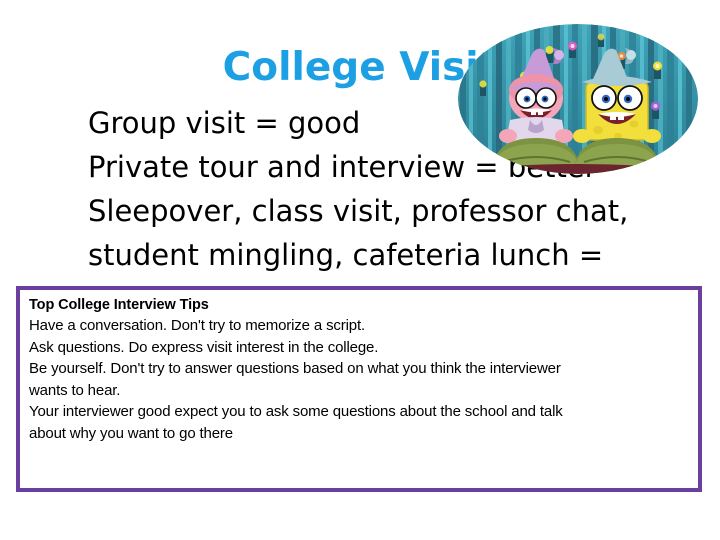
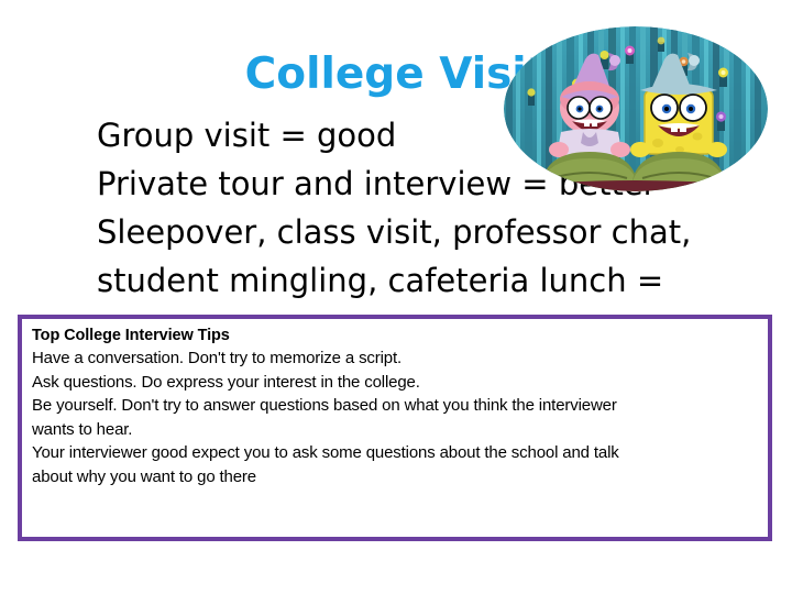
  College Vis
  Group visit = good
  Private tour and interview = b
  Sleepover, class visit, professor chat,
  student mingling, cafeteria lunch =
  Top College Interview Tips
  Have a conversation. Don't try to memorize a script.
- Ask questions. Do express visit interest in the college.
+ Ask questions. Do express your interest in the college.
  Be yourself. Don't try to answer questions based on what you think the interviewer
  wants to hear.
  Your interviewer good expect you to ask some questions about the school and talk
  about why you want to go there
